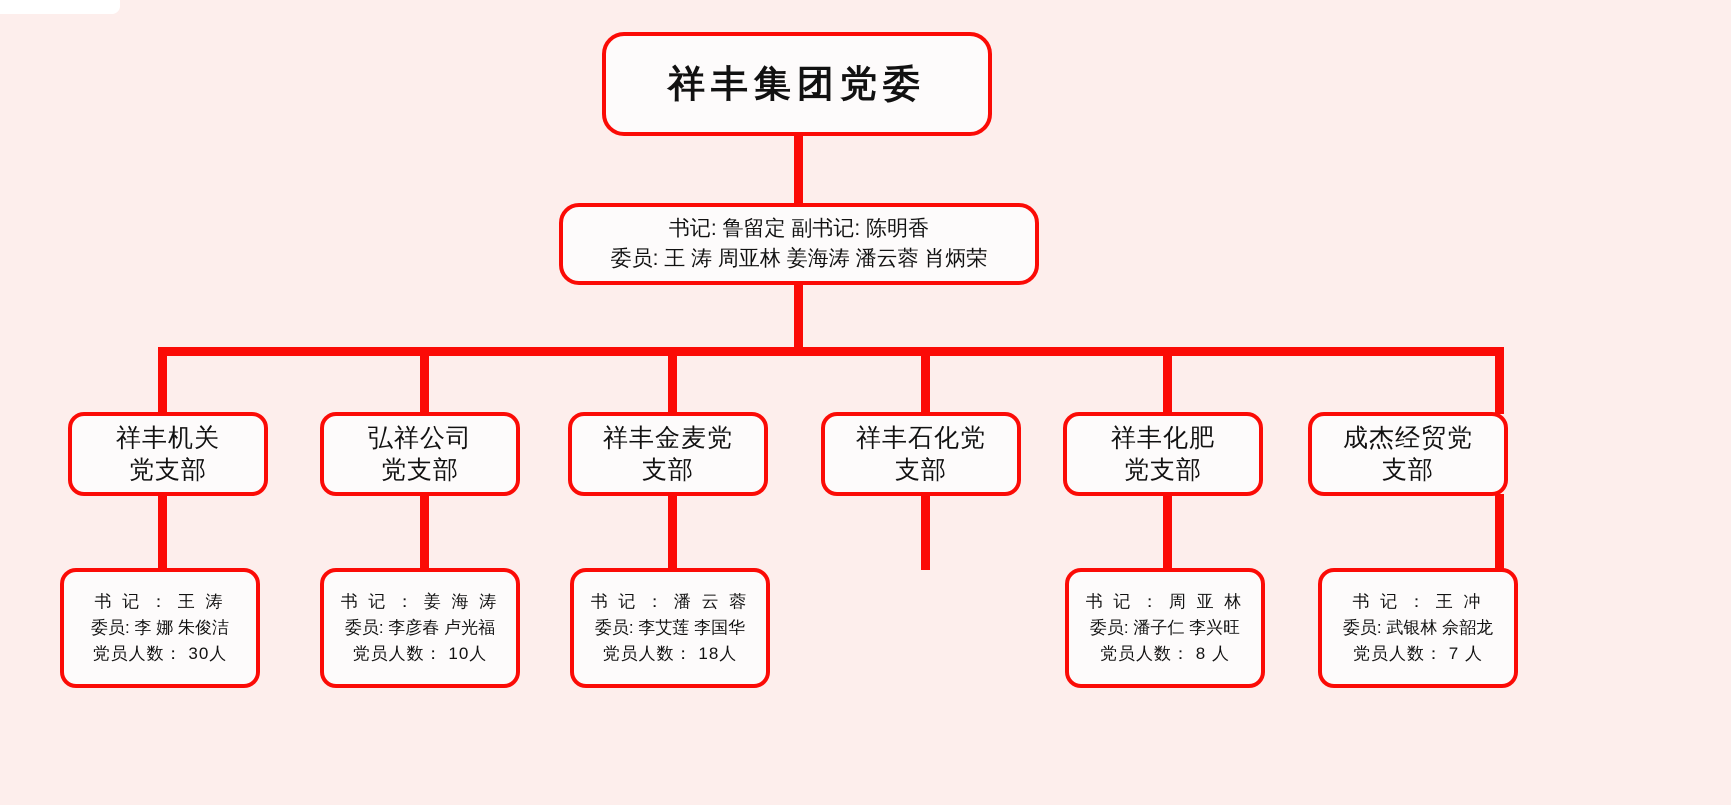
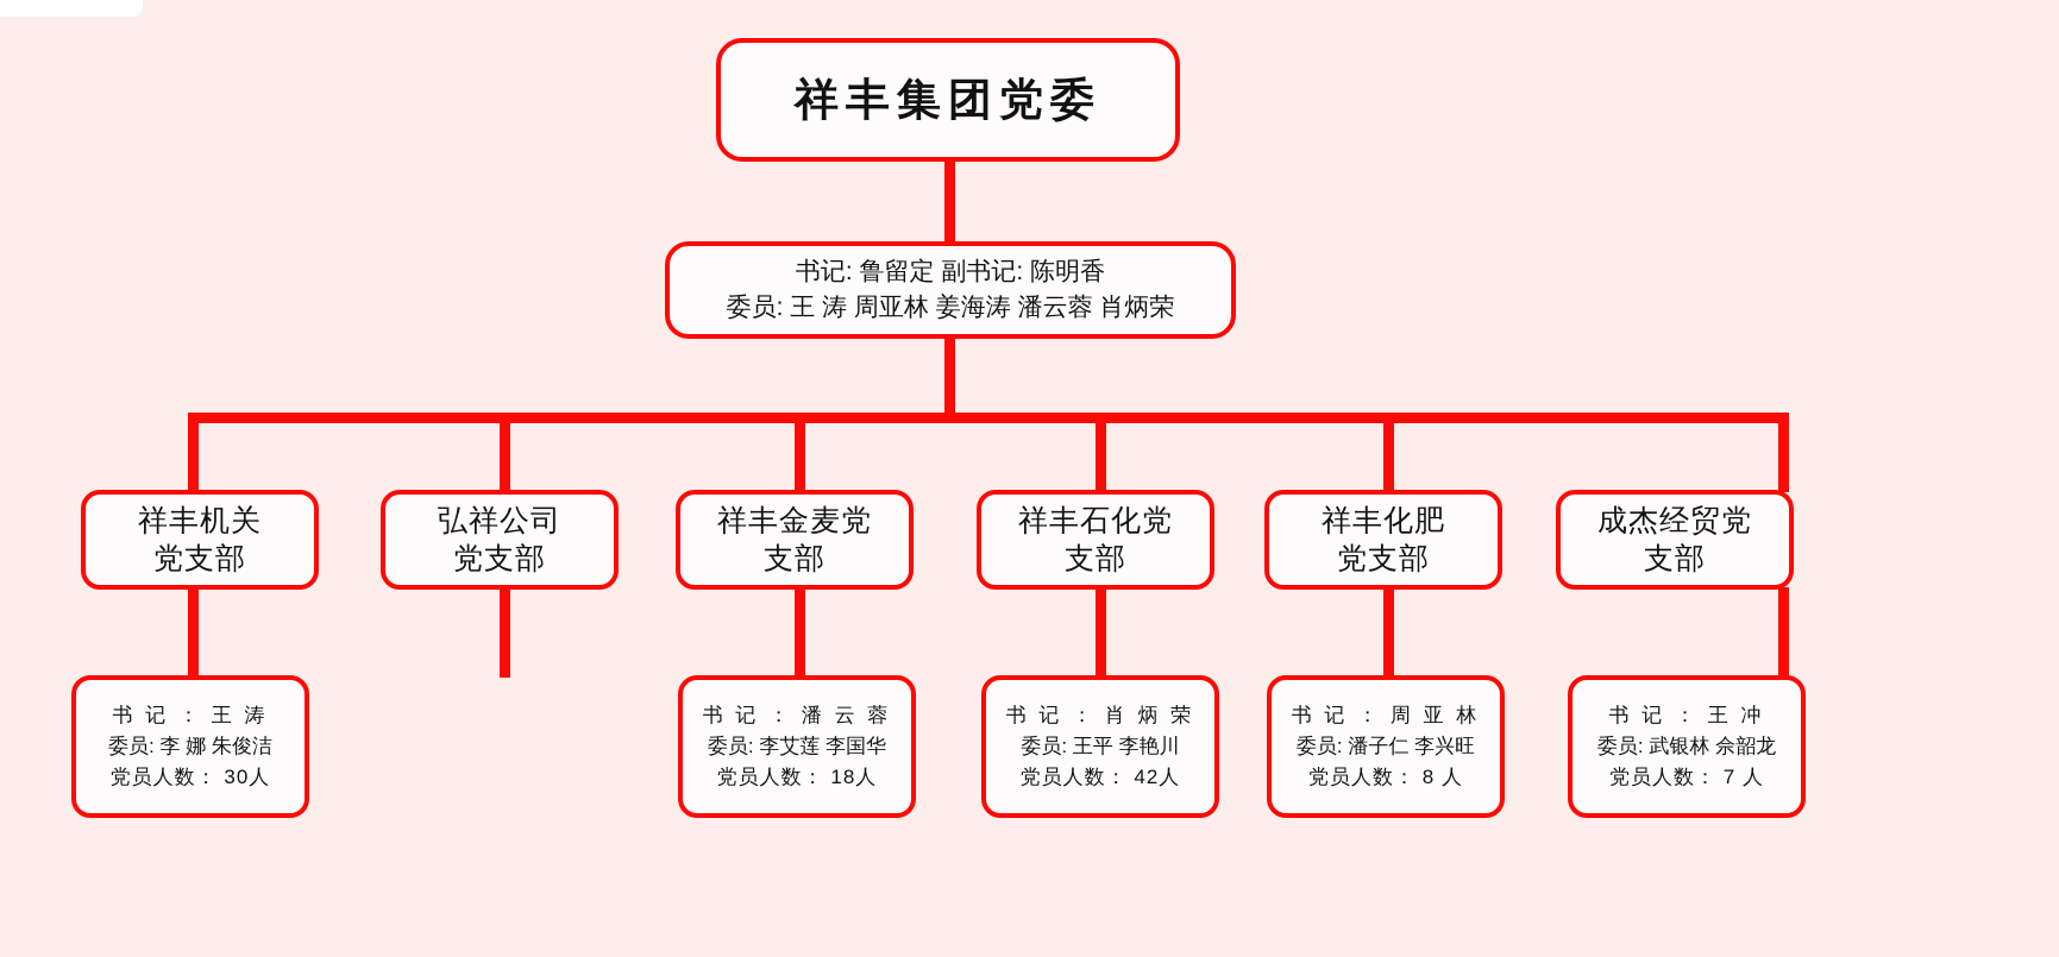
  祥丰集团党委
  书记: 鲁留定 副书记: 陈明香
  委员: 王 涛 周亚林 姜海涛 潘云蓉 肖炳荣
  祥丰机关
  党支部
  弘祥公司
  党支部
  祥丰金麦党
  支部
  祥丰石化党
  支部
  祥丰化肥
  党支部
  成杰经贸党
  支部
  书 记 ： 王 涛
  委员: 李 娜 朱俊洁
  党员人数： 30人
- 书 记 ： 姜 海 涛
- 委员: 李彦春 卢光福
- 党员人数： 10人
  书 记 ： 潘 云 蓉
  委员: 李艾莲 李国华
  党员人数： 18人
+ 书 记 ： 肖 炳 荣
+ 委员: 王平 李艳川
+ 党员人数： 42人
  书 记 ： 周 亚 林
  委员: 潘子仁 李兴旺
  党员人数： 8 人
  书 记 ： 王 冲
  委员: 武银林 佘韶龙
  党员人数： 7 人
